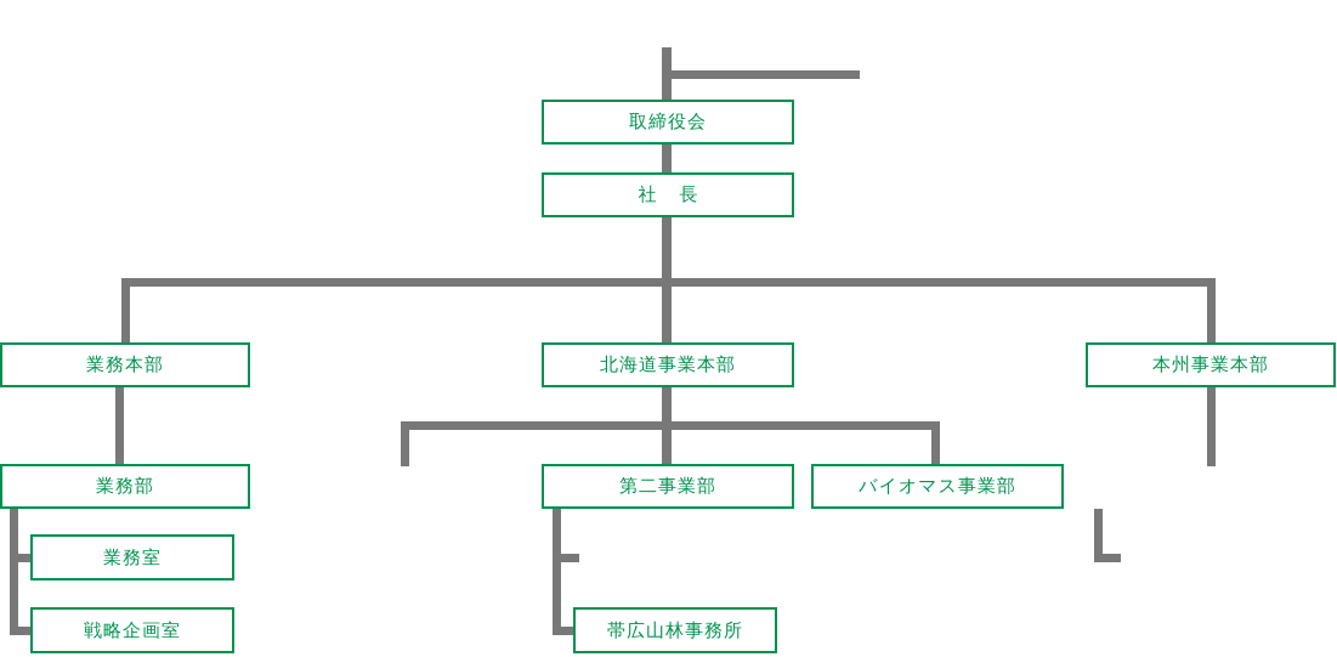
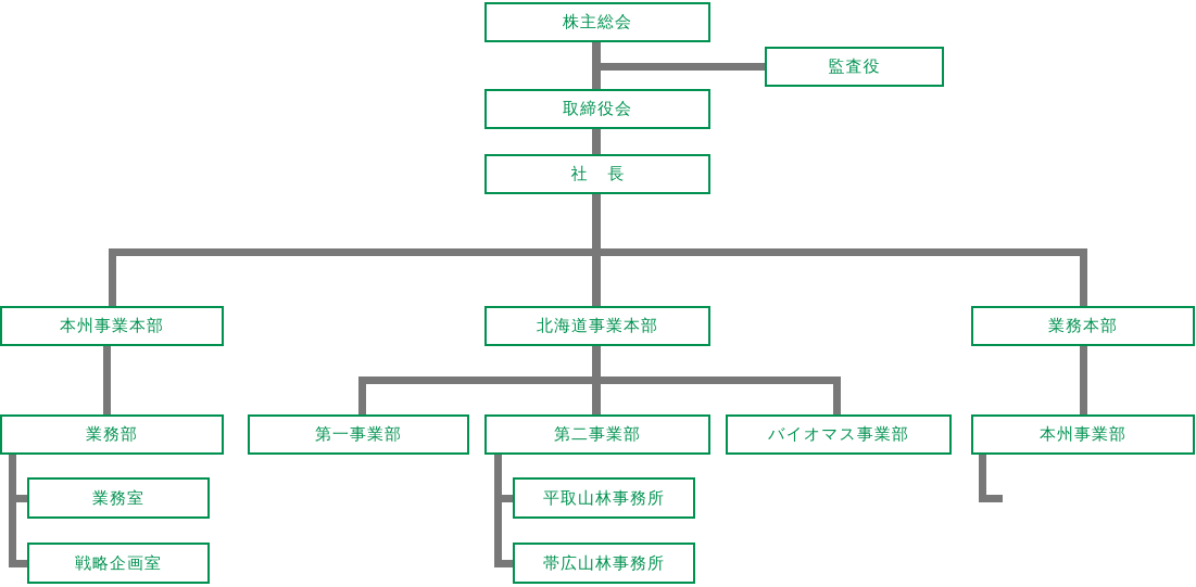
+ 株主総会
+ 監査役
  取締役会
  社 長
- 業務本部
+ 本州事業本部
  北海道事業本部
- 本州事業本部
+ 業務本部
  業務部
+ 第一事業部
  第二事業部
  バイオマス事業部
+ 本州事業部
  業務室
  戦略企画室
+ 平取山林事務所
  帯広山林事務所
